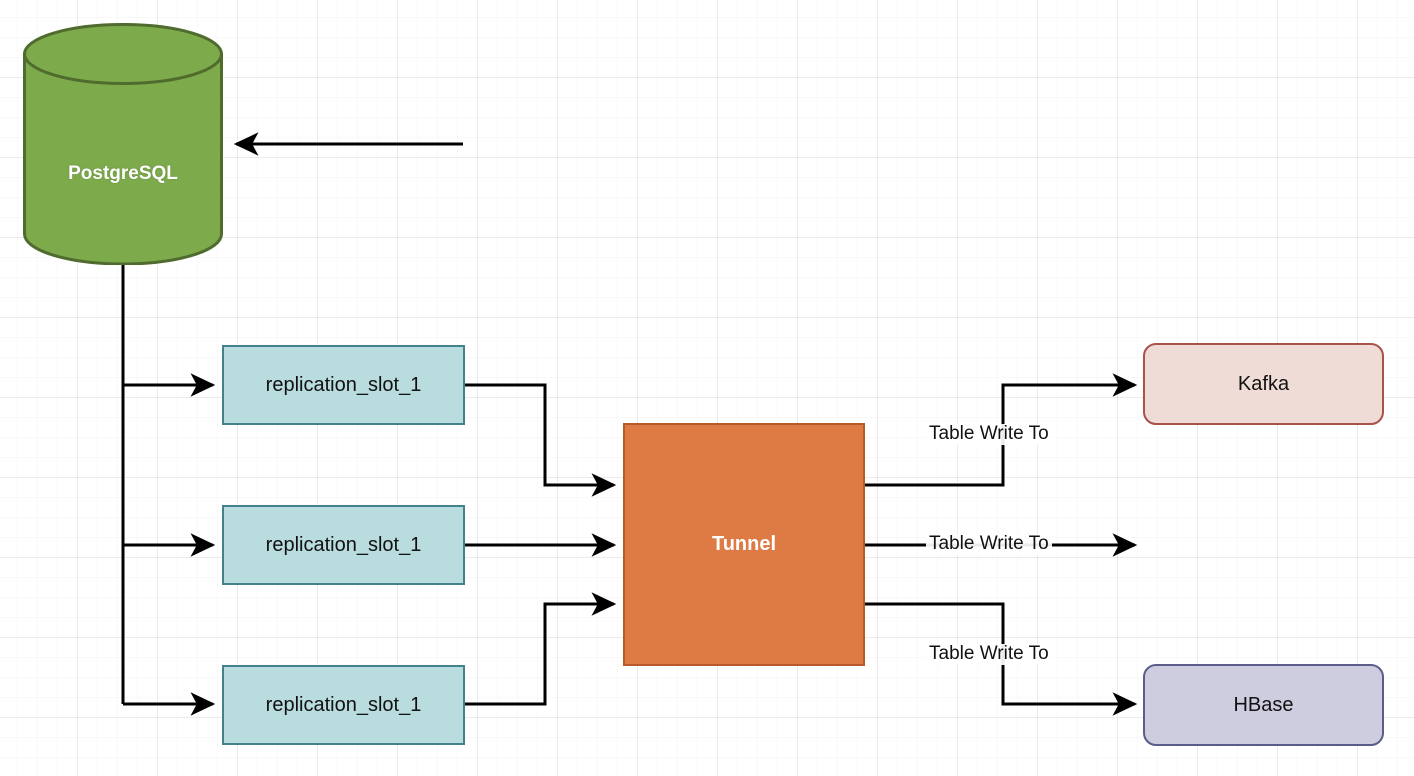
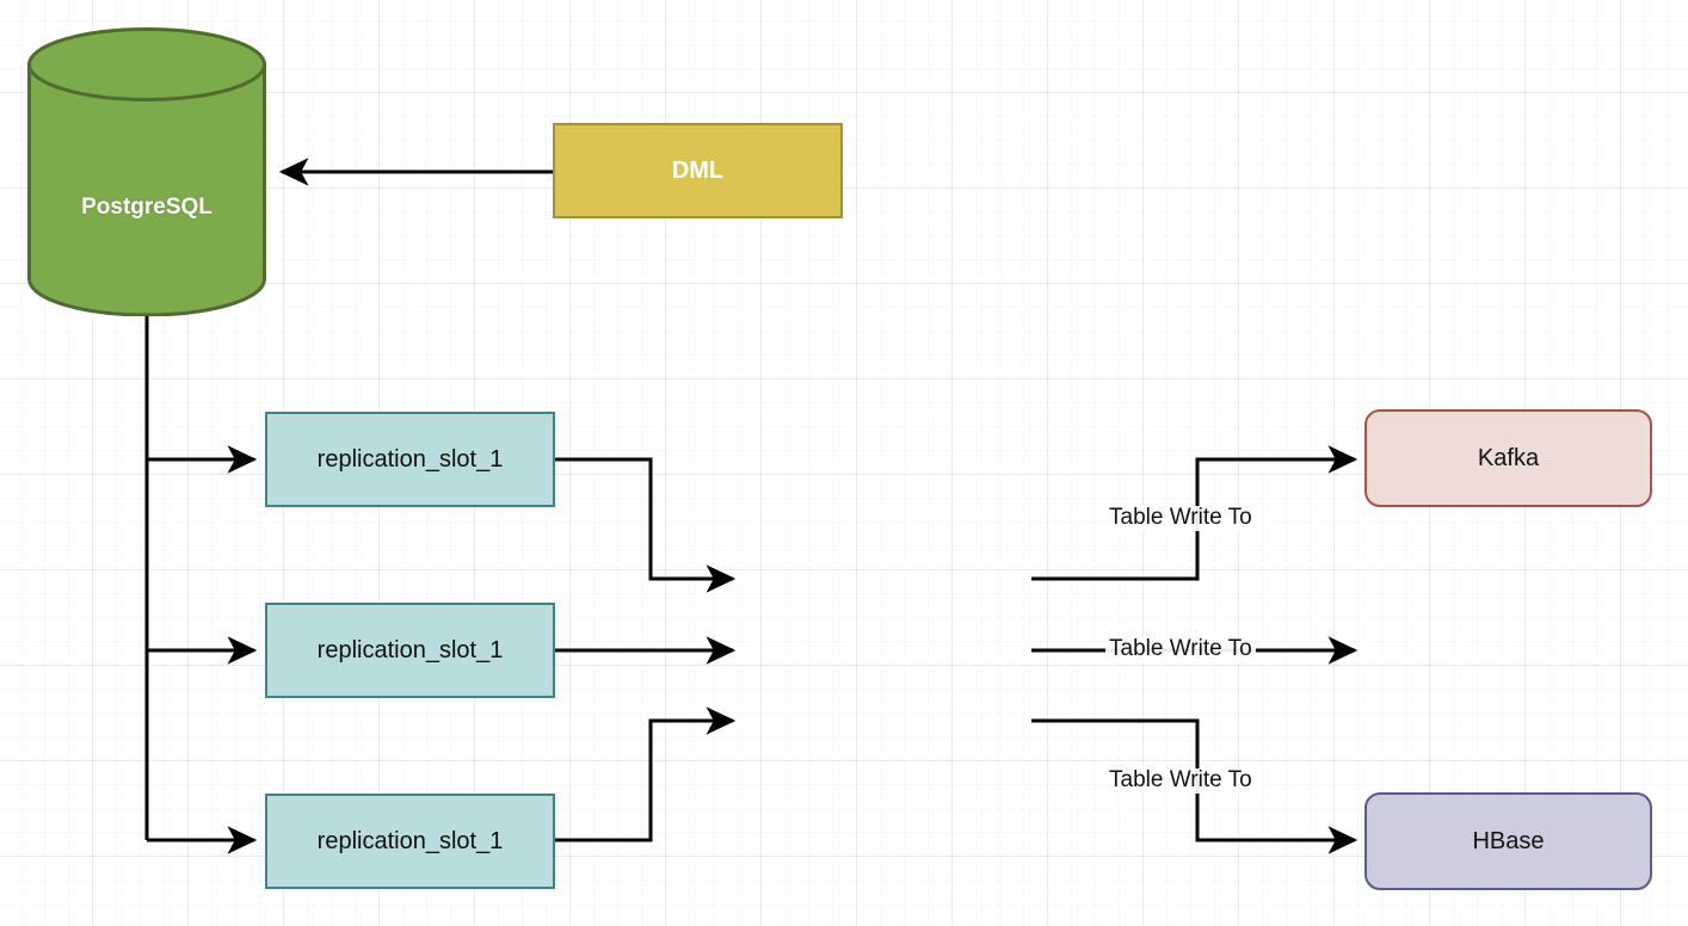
  PostgreSQL
+ DML
  replication_slot_1
  replication_slot_1
  replication_slot_1
- Tunnel
  Kafka
  HBase
  Table Write To
  Table Write To
  Table Write To
